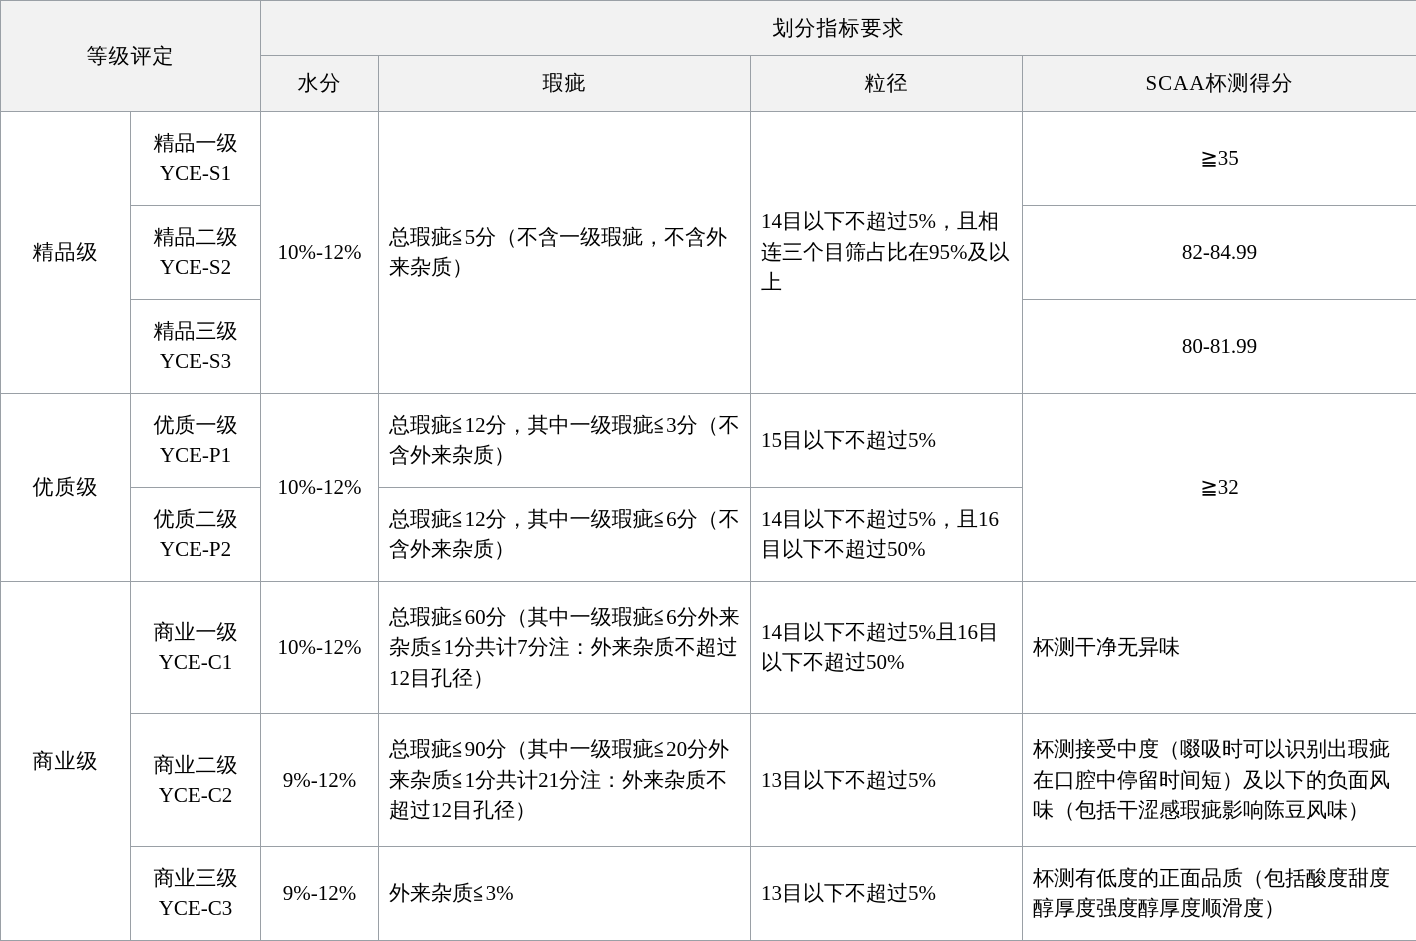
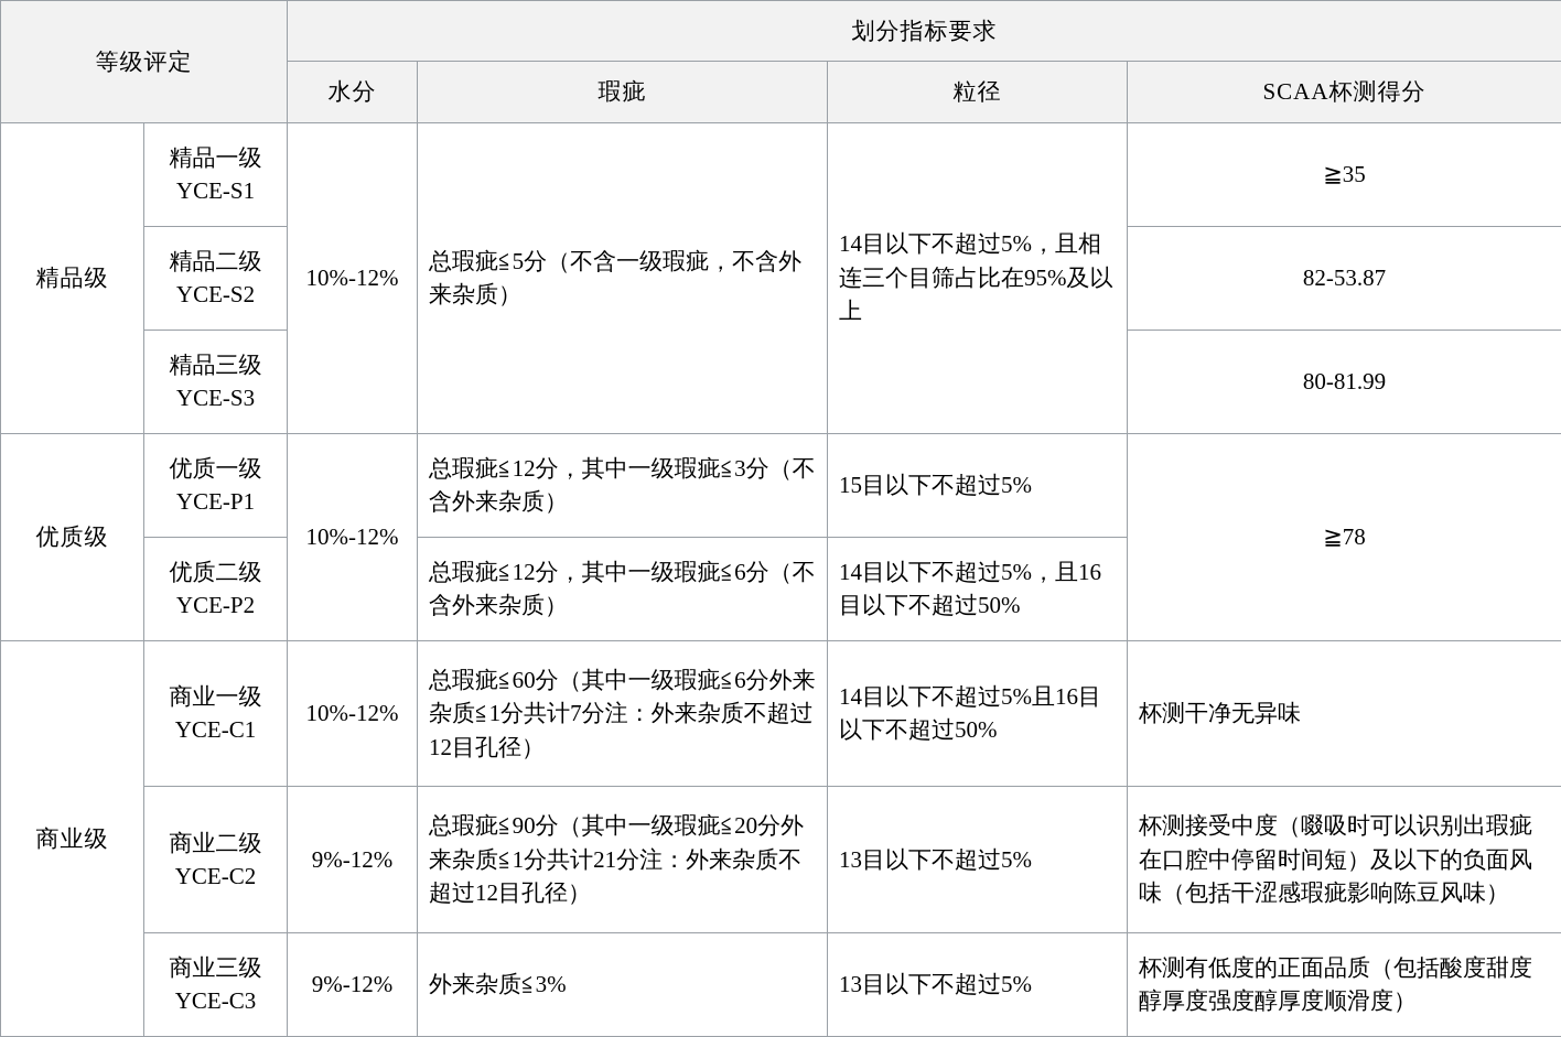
  等级评定	划分指标要求
  水分	瑕疵	粒径	SCAA杯测得分
  精品级	精品一级 YCE-S1	10%-12%	总瑕疵≦5分（不含一级瑕疵，不含外来杂质）	14目以下不超过5%，且相连三个目筛占比在95%及以上	≧35
- 精品二级 YCE-S2	82-84.99
+ 精品二级 YCE-S2	82-53.87
  精品三级 YCE-S3	80-81.99
- 优质级	优质一级 YCE-P1	10%-12%	总瑕疵≦12分，其中一级瑕疵≦3分（不含外来杂质）	15目以下不超过5%	≧32
+ 优质级	优质一级 YCE-P1	10%-12%	总瑕疵≦12分，其中一级瑕疵≦3分（不含外来杂质）	15目以下不超过5%	≧78
  优质二级 YCE-P2	总瑕疵≦12分，其中一级瑕疵≦6分（不含外来杂质）	14目以下不超过5%，且16目以下不超过50%
  商业级	商业一级 YCE-C1	10%-12%	总瑕疵≦60分（其中一级瑕疵≦6分外来杂质≦1分共计7分注：外来杂质不超过12目孔径）	14目以下不超过5%且16目以下不超过50%	杯测干净无异味
  商业二级 YCE-C2	9%-12%	总瑕疵≦90分（其中一级瑕疵≦20分外来杂质≦1分共计21分注：外来杂质不超过12目孔径）	13目以下不超过5%	杯测接受中度（啜吸时可以识别出瑕疵在口腔中停留时间短）及以下的负面风味（包括干涩感瑕疵影响陈豆风味）
  商业三级 YCE-C3	9%-12%	外来杂质≦3%	13目以下不超过5%	杯测有低度的正面品质（包括酸度甜度醇厚度强度醇厚度顺滑度）
